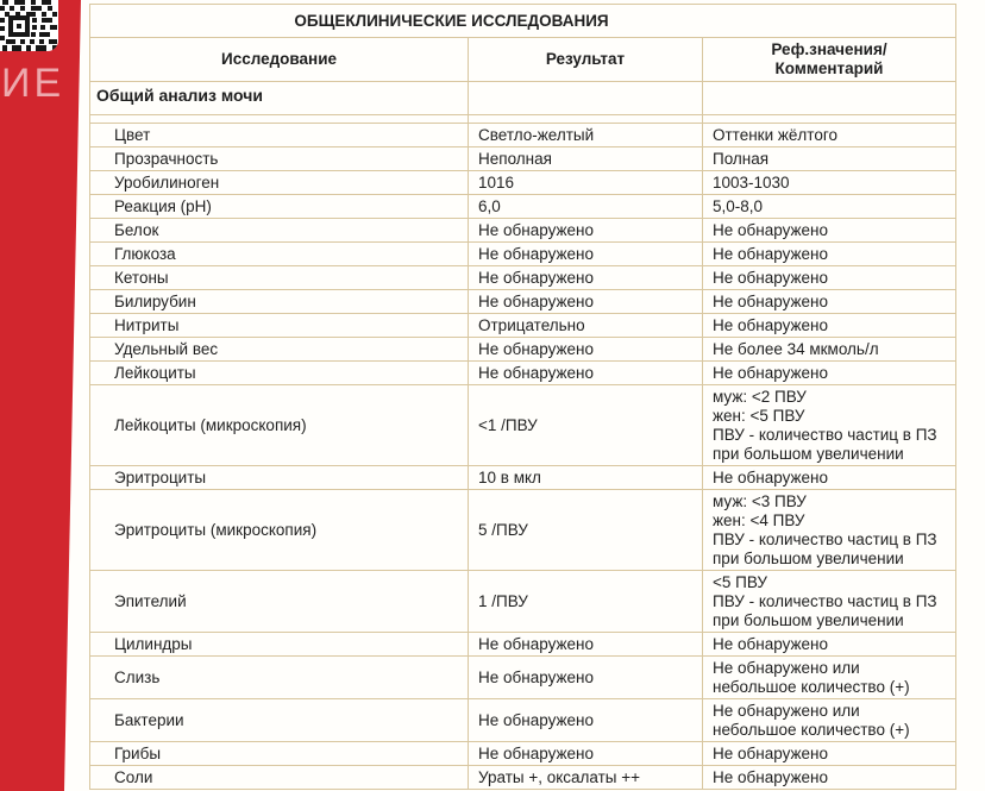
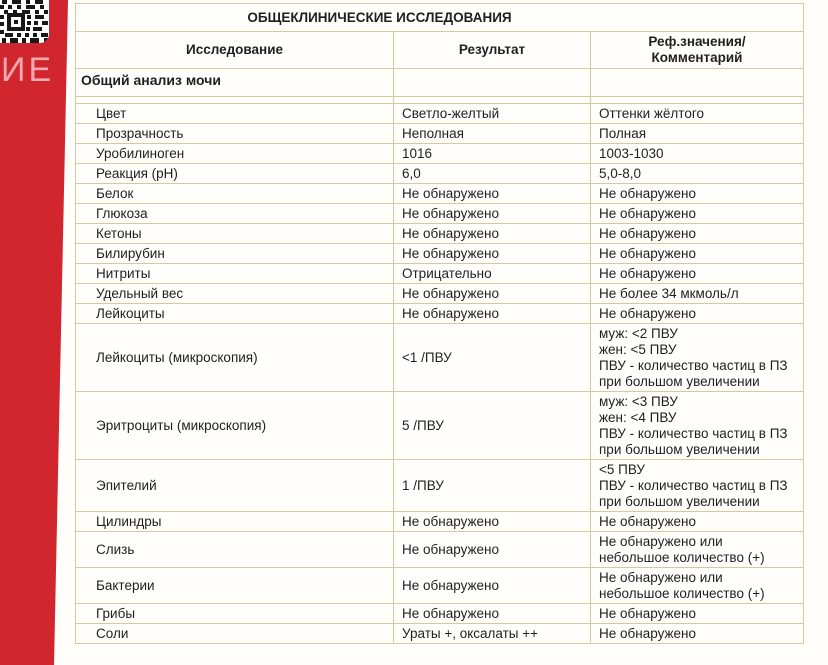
  ИЕ
  ОБЩЕКЛИНИЧЕСКИЕ ИССЛЕДОВАНИЯ
  Исследование	Результат	Реф.значения/ Комментарий
  Общий анализ мочи
  Цвет	Светло-желтый	Оттенки жёлтого
  Прозрачность	Неполная	Полная
  Уробилиноген	1016	1003-1030
  Реакция (pH)	6,0	5,0-8,0
  Белок	Не обнаружено	Не обнаружено
  Глюкоза	Не обнаружено	Не обнаружено
  Кетоны	Не обнаружено	Не обнаружено
  Билирубин	Не обнаружено	Не обнаружено
  Нитриты	Отрицательно	Не обнаружено
  Удельный вес	Не обнаружено	Не более 34 мкмоль/л
  Лейкоциты	Не обнаружено	Не обнаружено
  Лейкоциты (микроскопия)	<1 /ПВУ	муж: <2 ПВУ жен: <5 ПВУ ПВУ - количество частиц в ПЗ при большом увеличении
- Эритроциты	10 в мкл	Не обнаружено
  Эритроциты (микроскопия)	5 /ПВУ	муж: <3 ПВУ жен: <4 ПВУ ПВУ - количество частиц в ПЗ при большом увеличении
  Эпителий	1 /ПВУ	<5 ПВУ ПВУ - количество частиц в ПЗ при большом увеличении
  Цилиндры	Не обнаружено	Не обнаружено
  Слизь	Не обнаружено	Не обнаружено или небольшое количество (+)
  Бактерии	Не обнаружено	Не обнаружено или небольшое количество (+)
  Грибы	Не обнаружено	Не обнаружено
  Соли	Ураты +, оксалаты ++	Не обнаружено
